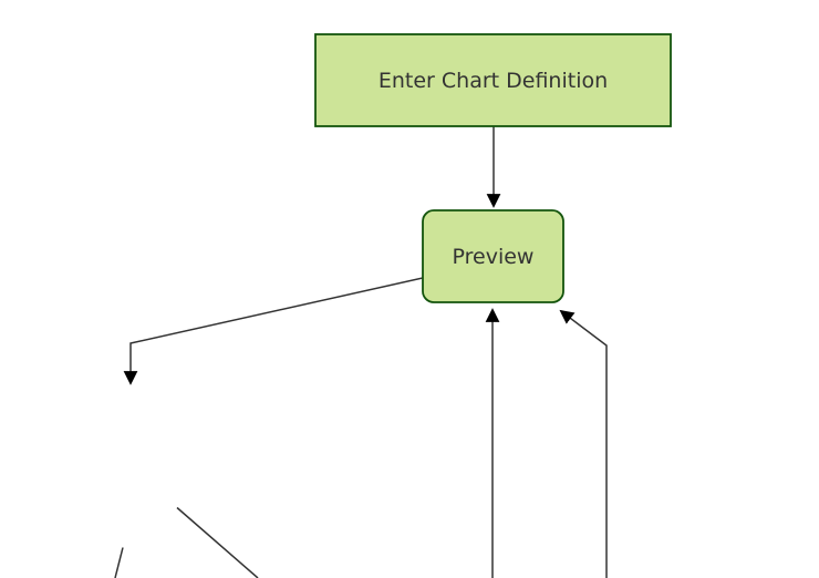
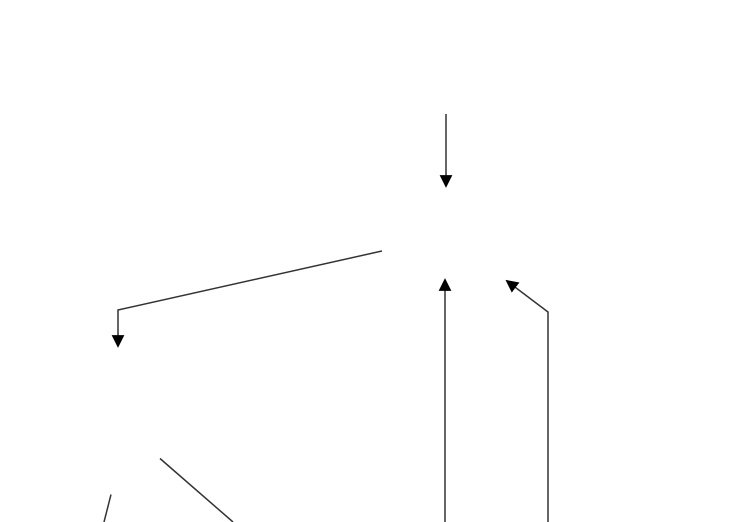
- Enter Chart Definition
- Preview
